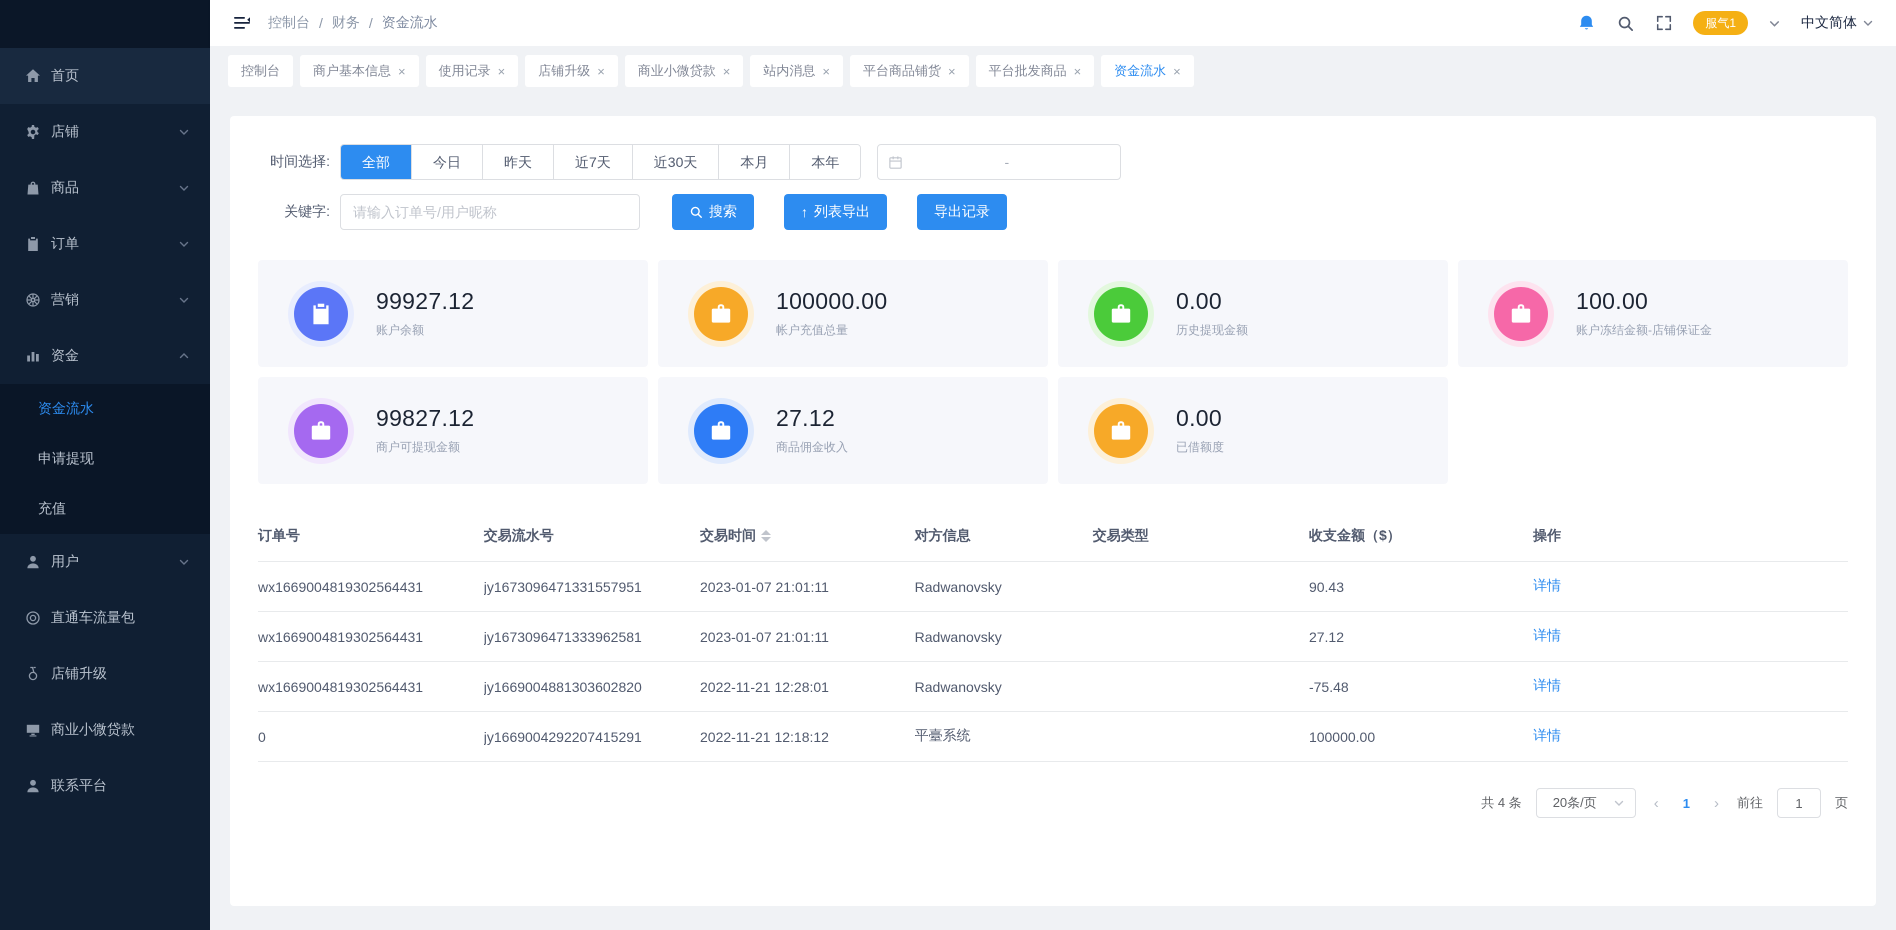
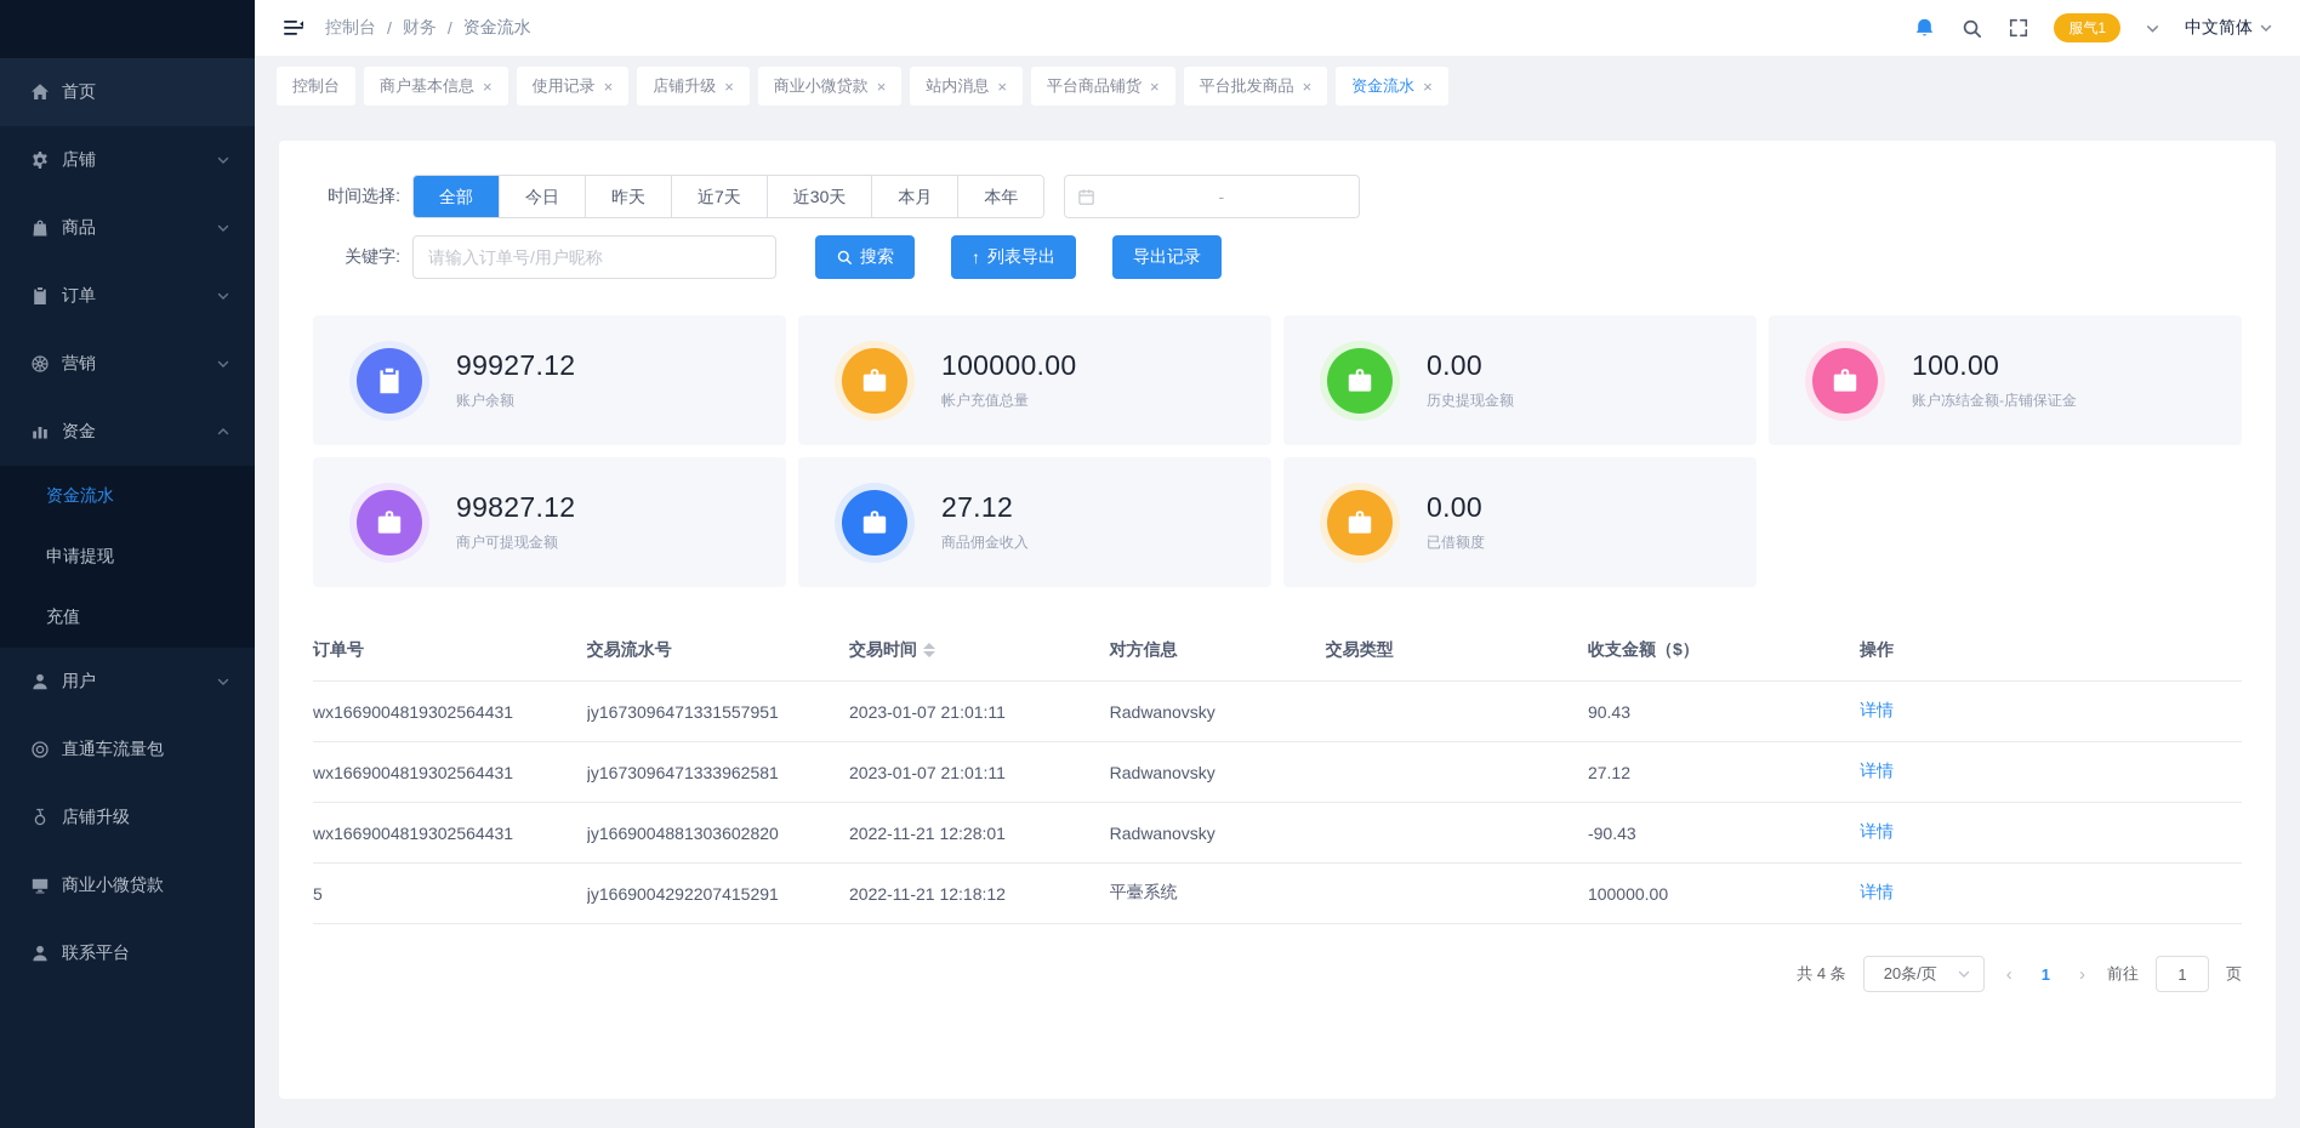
  首页
  店铺
  商品
  订单
  营销
  资金
  资金流水
  申请提现
  充值
  用户
  直通车流量包
  店铺升级
  商业小微贷款
  联系平台
  控制台
  /
  财务
  /
  资金流水
  服气1
  中文简体
  控制台
  商户基本信息
  ×
  使用记录
  ×
  店铺升级
  ×
  商业小微贷款
  ×
  站内消息
  ×
  平台商品铺货
  ×
  平台批发商品
  ×
  资金流水
  ×
  时间选择:
  全部
  今日
  昨天
  近7天
  近30天
  本月
  本年
  -
  关键字:
  请输入订单号/用户昵称
  搜索
  ↑
  列表导出
  导出记录
  99927.12
  账户余额
  100000.00
  帐户充值总量
  0.00
  历史提现金额
  100.00
  账户冻结金额-店铺保证金
  99827.12
  商户可提现金额
  27.12
  商品佣金收入
  0.00
  已借额度
  订单号	交易流水号	交易时间	对方信息	交易类型	收支金额（$）	操作
  wx1669004819302564431	jy1673096471331557951	2023-01-07 21:01:11	Radwanovsky		90.43	详情
  wx1669004819302564431	jy1673096471333962581	2023-01-07 21:01:11	Radwanovsky		27.12	详情
- wx1669004819302564431	jy1669004881303602820	2022-11-21 12:28:01	Radwanovsky		-75.48	详情
+ wx1669004819302564431	jy1669004881303602820	2022-11-21 12:28:01	Radwanovsky		-90.43	详情
- 0	jy1669004292207415291	2022-11-21 12:18:12	平臺系统		100000.00	详情
+ 5	jy1669004292207415291	2022-11-21 12:18:12	平臺系统		100000.00	详情
  共 4 条
  20条/页
  ‹
  1
  ›
  前往
  1
  页
